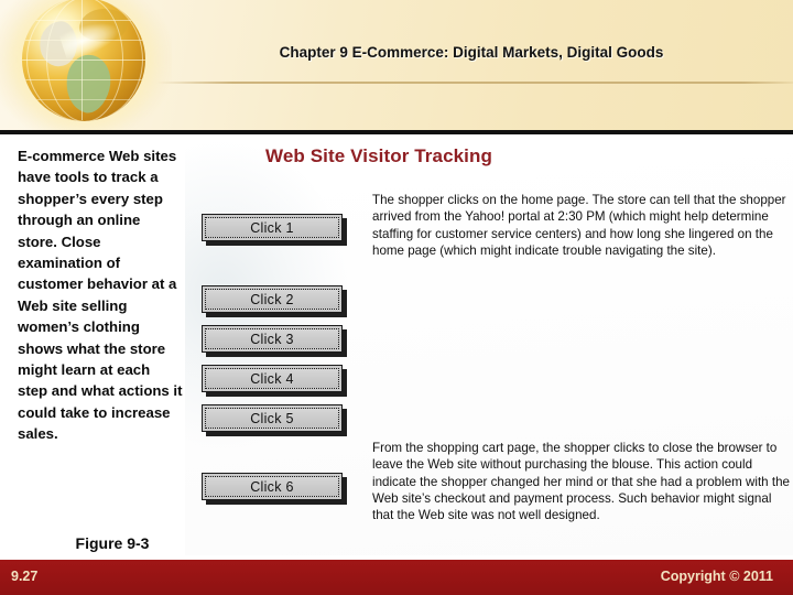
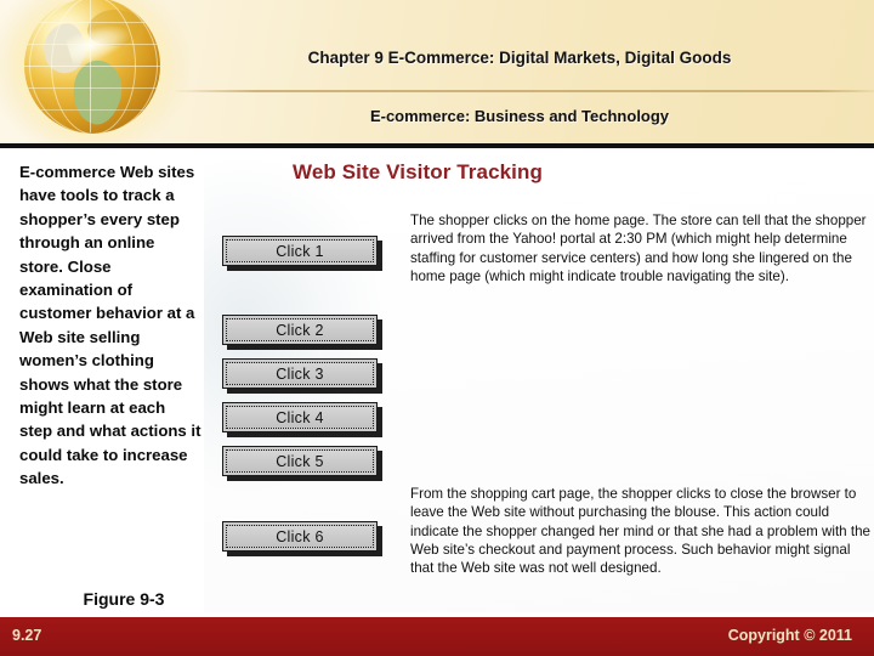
  Chapter 9 E-Commerce: Digital Markets, Digital Goods
+ E-commerce: Business and Technology
  E-commerce Web sites have tools to track a shopper’s every step through an online store. Close examination of customer behavior at a Web site selling women’s clothing shows what the store might learn at each step and what actions it could take to increase sales.
  Figure 9-3
  Web Site Visitor Tracking
  Click 1
  Click 2
  Click 3
  Click 4
  Click 5
  Click 6
  The shopper clicks on the home page. The store can tell that the shopper arrived from the Yahoo! portal at 2:30 PM (which might help determine staffing for customer service centers) and how long she lingered on the home page (which might indicate trouble navigating the site).
  From the shopping cart page, the shopper clicks to close the browser to leave the Web site without purchasing the blouse. This action could indicate the shopper changed her mind or that she had a problem with the Web site’s checkout and payment process. Such behavior might signal that the Web site was not well designed.
  9.27
  Copyright © 2011
